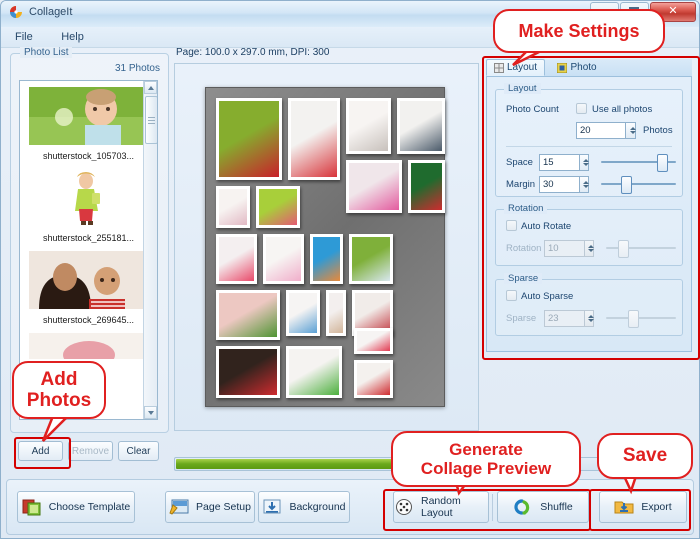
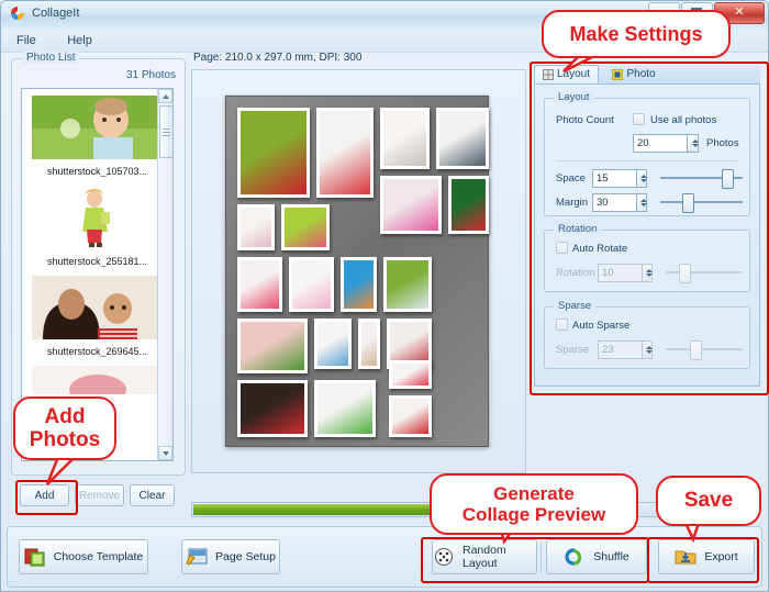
  CollageIt
  File Help
  Photo List
  31 Photos
  shutterstock_105703...
  shutterstock_255181...
  shutterstock_269645...
  Add
  Remove
  Clear
- Page: 100.0 x 297.0 mm, DPI: 300
+ Page: 210.0 x 297.0 mm, DPI: 300
  Layout
  Photo
  Layout
  Photo Count
  Use all photos
  20
  Photos
  Space
  15
  Margin
  30
  Rotation
  Auto Rotate
  Rotation
  10
  Sparse
  Auto Sparse
  Sparse
  23
  Choose Template
  Page Setup
- Background
  Random Layout
  Shuffle
  Export
  Make Settings
  Add
  Photos
  Generate
  Collage Preview
  Save
